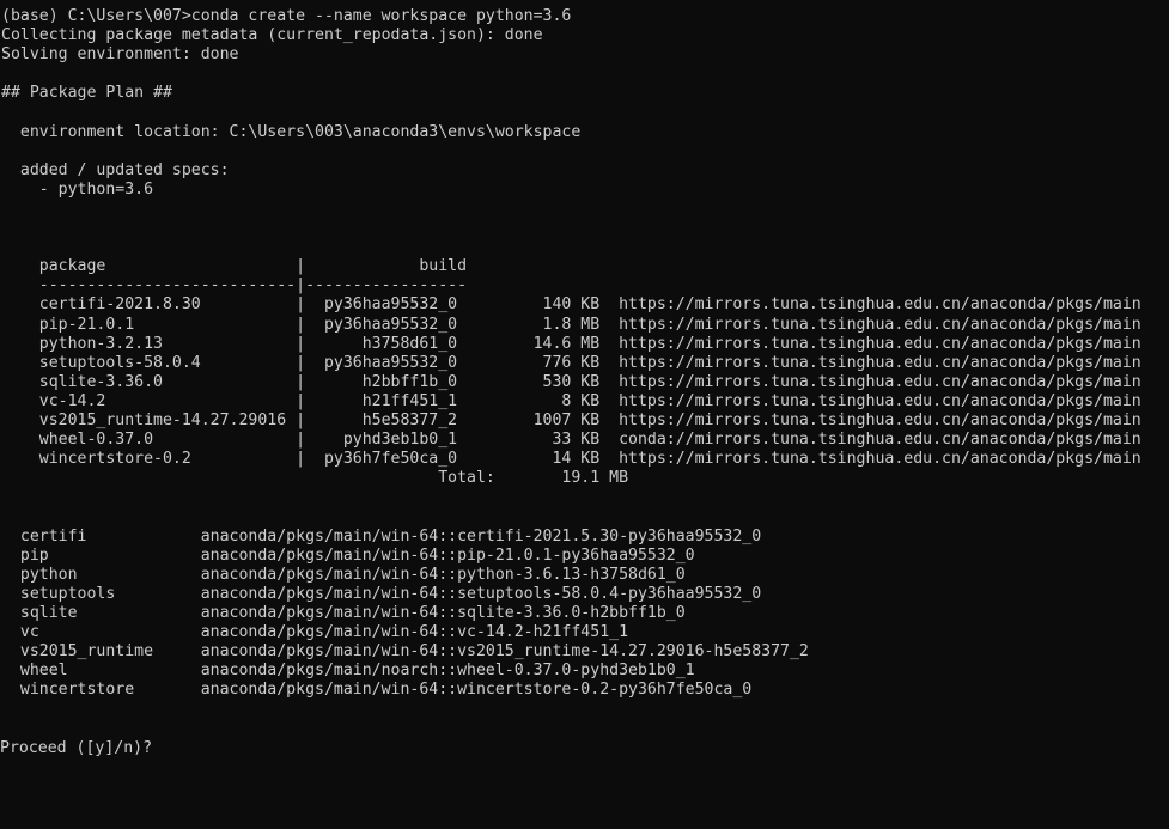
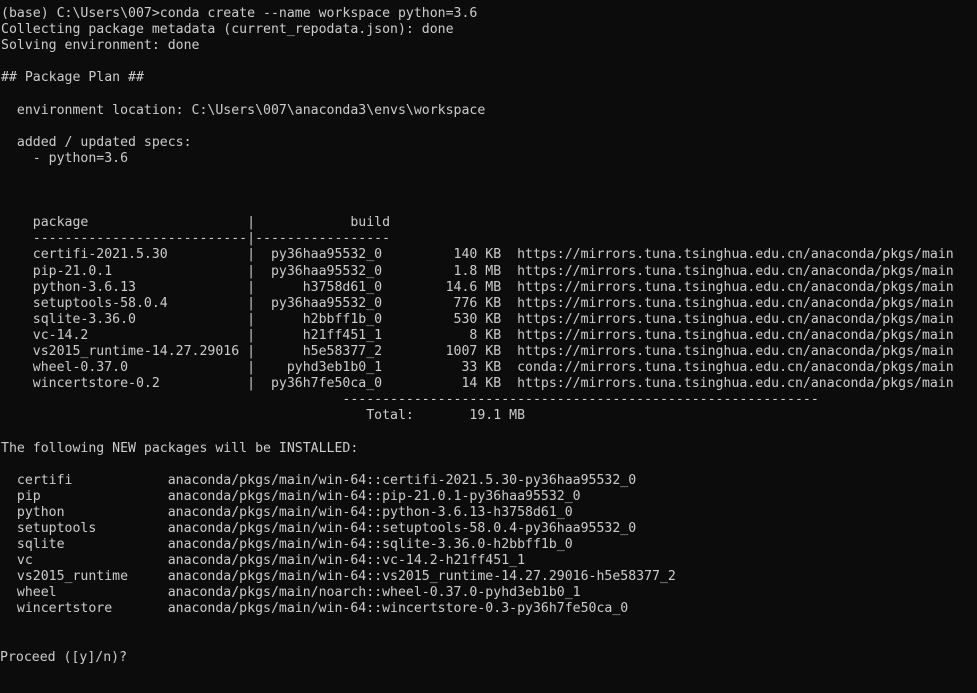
  (base) C:\Users\007>conda create --name workspace python=3.6
  Collecting package metadata (current_repodata.json): done
  Solving environment: done
  ## Package Plan ##
- environment location: C:\Users\003\anaconda3\envs\workspace
+ environment location: C:\Users\007\anaconda3\envs\workspace
  added / updated specs:
  - python=3.6
  package | build
  ---------------------------|-----------------
- certifi-2021.8.30 | py36haa95532_0 140 KB https://mirrors.tuna.tsinghua.edu.cn/anaconda/pkgs/main
+ certifi-2021.5.30 | py36haa95532_0 140 KB https://mirrors.tuna.tsinghua.edu.cn/anaconda/pkgs/main
  pip-21.0.1 | py36haa95532_0 1.8 MB https://mirrors.tuna.tsinghua.edu.cn/anaconda/pkgs/main
- python-3.2.13 | h3758d61_0 14.6 MB https://mirrors.tuna.tsinghua.edu.cn/anaconda/pkgs/main
+ python-3.6.13 | h3758d61_0 14.6 MB https://mirrors.tuna.tsinghua.edu.cn/anaconda/pkgs/main
  setuptools-58.0.4 | py36haa95532_0 776 KB https://mirrors.tuna.tsinghua.edu.cn/anaconda/pkgs/main
  sqlite-3.36.0 | h2bbff1b_0 530 KB https://mirrors.tuna.tsinghua.edu.cn/anaconda/pkgs/main
  vc-14.2 | h21ff451_1 8 KB https://mirrors.tuna.tsinghua.edu.cn/anaconda/pkgs/main
  vs2015_runtime-14.27.29016 | h5e58377_2 1007 KB https://mirrors.tuna.tsinghua.edu.cn/anaconda/pkgs/main
  wheel-0.37.0 | pyhd3eb1b0_1 33 KB conda://mirrors.tuna.tsinghua.edu.cn/anaconda/pkgs/main
  wincertstore-0.2 | py36h7fe50ca_0 14 KB https://mirrors.tuna.tsinghua.edu.cn/anaconda/pkgs/main
+ ------------------------------------------------------------
  Total: 19.1 MB
+ The following NEW packages will be INSTALLED:
  certifi anaconda/pkgs/main/win-64::certifi-2021.5.30-py36haa95532_0
  pip anaconda/pkgs/main/win-64::pip-21.0.1-py36haa95532_0
  python anaconda/pkgs/main/win-64::python-3.6.13-h3758d61_0
  setuptools anaconda/pkgs/main/win-64::setuptools-58.0.4-py36haa95532_0
  sqlite anaconda/pkgs/main/win-64::sqlite-3.36.0-h2bbff1b_0
  vc anaconda/pkgs/main/win-64::vc-14.2-h21ff451_1
  vs2015_runtime anaconda/pkgs/main/win-64::vs2015_runtime-14.27.29016-h5e58377_2
  wheel anaconda/pkgs/main/noarch::wheel-0.37.0-pyhd3eb1b0_1
- wincertstore anaconda/pkgs/main/win-64::wincertstore-0.2-py36h7fe50ca_0
+ wincertstore anaconda/pkgs/main/win-64::wincertstore-0.3-py36h7fe50ca_0
  Proceed ([y]/n)?
